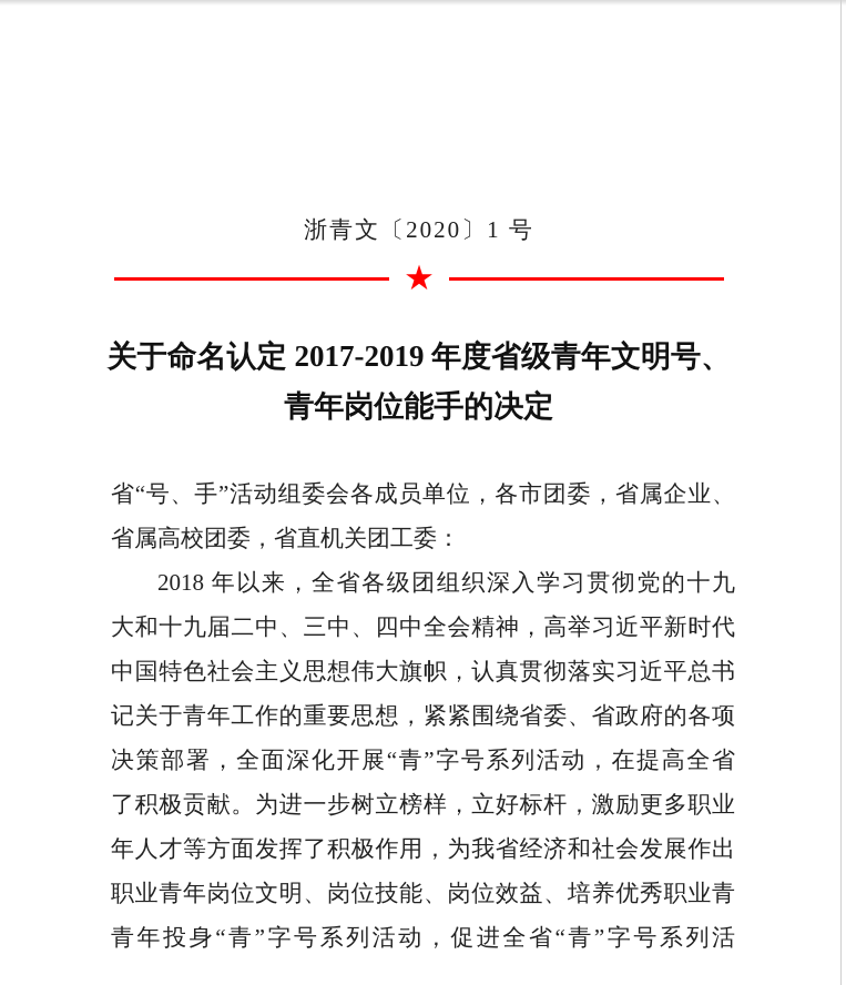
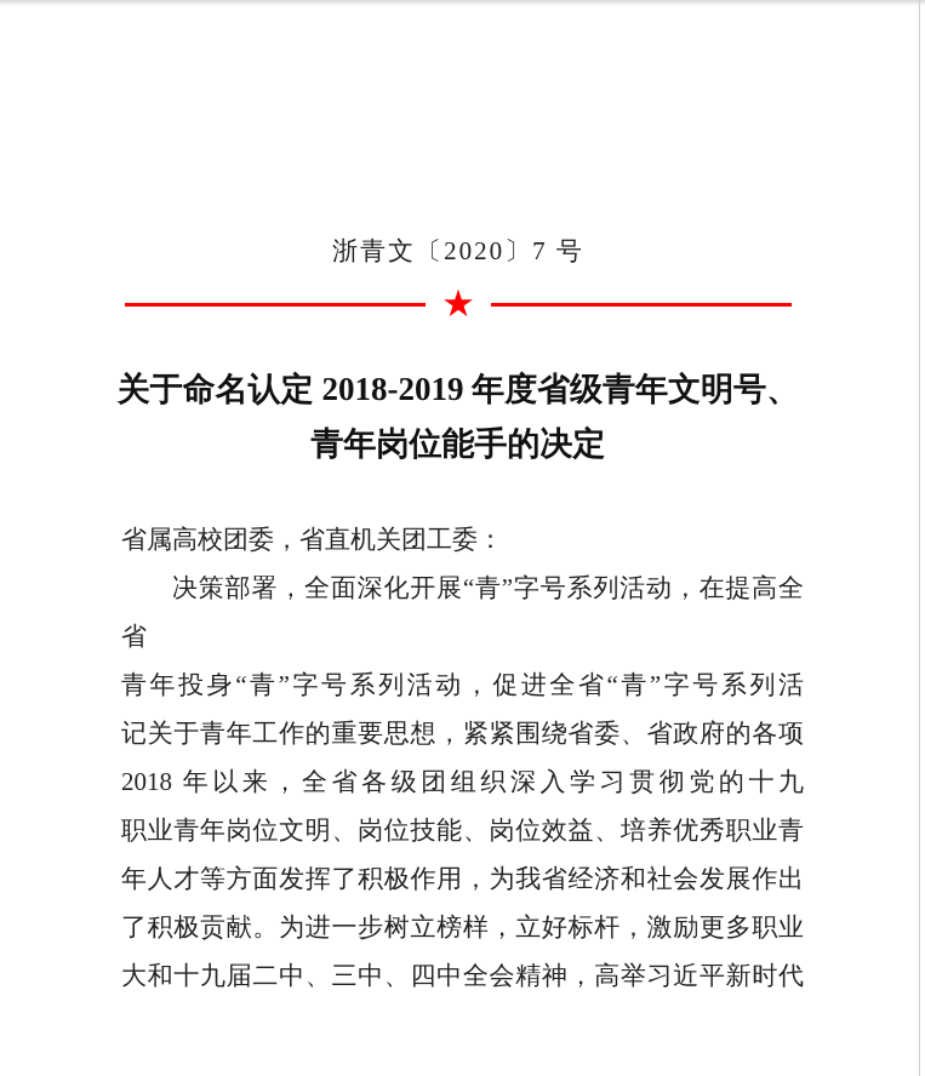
- 浙青文〔2020〕1 号
+ 浙青文〔2020〕7 号
  ★
- 关于命名认定 2017-2019 年度省级青年文明号、
+ 关于命名认定 2018-2019 年度省级青年文明号、
  青年岗位能手的决定
- 省“号、手”活动组委会各成员单位，各市团委，省属企业、
  省属高校团委，省直机关团工委：
- 2018 年以来，全省各级团组织深入学习贯彻党的十九
+ 决策部署，全面深化开展“青”字号系列活动，在提高全省
- 大和十九届二中、三中、四中全会精神，高举习近平新时代
+ 青年投身“青”字号系列活动，促进全省“青”字号系列活
- 中国特色社会主义思想伟大旗帜，认真贯彻落实习近平总书
  记关于青年工作的重要思想，紧紧围绕省委、省政府的各项
- 决策部署，全面深化开展“青”字号系列活动，在提高全省
+ 2018 年以来，全省各级团组织深入学习贯彻党的十九
- 了积极贡献。为进一步树立榜样，立好标杆，激励更多职业
+ 职业青年岗位文明、岗位技能、岗位效益、培养优秀职业青
  年人才等方面发挥了积极作用，为我省经济和社会发展作出
- 职业青年岗位文明、岗位技能、岗位效益、培养优秀职业青
+ 了积极贡献。为进一步树立榜样，立好标杆，激励更多职业
- 青年投身“青”字号系列活动，促进全省“青”字号系列活
+ 大和十九届二中、三中、四中全会精神，高举习近平新时代
